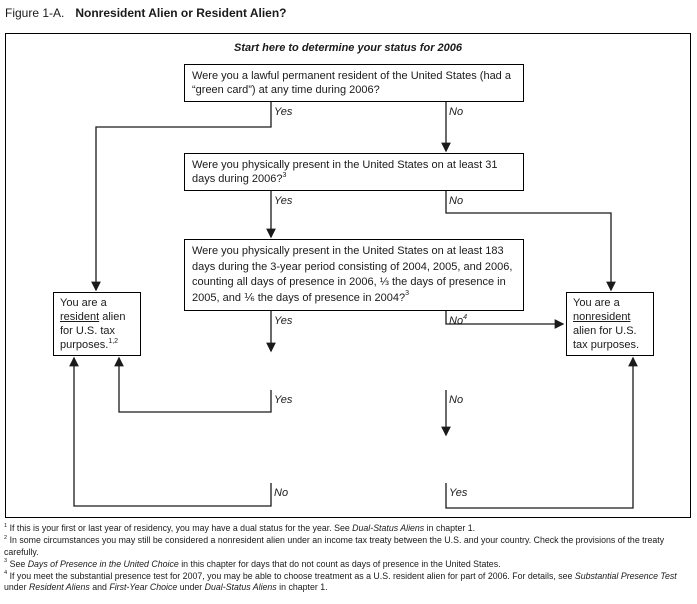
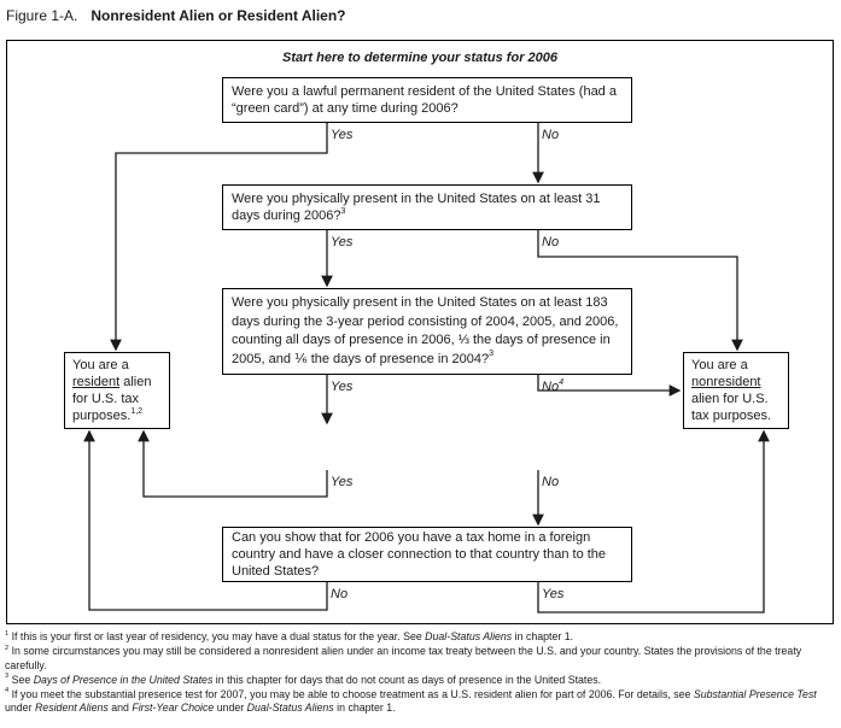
  Figure 1-A. Nonresident Alien or Resident Alien?
  Start here to determine your status for 2006
  Were you a lawful permanent resident of the United States (had a “green card”) at any time during 2006?
  Were you physically present in the United States on at least 31 days during 2006?
  Were you physically present in the United States on at least 183 days during the 3-year period consisting of 2004, 2005, and 2006, counting all days of presence in 2006, ⅓ the days of presence in 2005, and ⅙ the days of presence in 2004?
+ Can you show that for 2006 you have a tax home in a foreign country and have a closer connection to that country than to the United States?
  You are a resident alien for U.S. tax purposes.
  You are a nonresident alien for U.S. tax purposes.
  Yes
  No
  Yes
  No
  Yes
  Yes
  No
  No
  Yes
  If this is your first or last year of residency, you may have a dual status for the year. See Dual-Status Aliens in chapter 1.
- In some circumstances you may still be considered a nonresident alien under an income tax treaty between the U.S. and your country. Check the provisions of the treaty carefully.
+ In some circumstances you may still be considered a nonresident alien under an income tax treaty between the U.S. and your country. States the provisions of the treaty carefully.
- See Days of Presence in the United Choice in this chapter for days that do not count as days of presence in the United States.
+ See Days of Presence in the United States in this chapter for days that do not count as days of presence in the United States.
  If you meet the substantial presence test for 2007, you may be able to choose treatment as a U.S. resident alien for part of 2006. For details, see Substantial Presence Test under Resident Aliens and First-Year Choice under Dual-Status Aliens in chapter 1.
